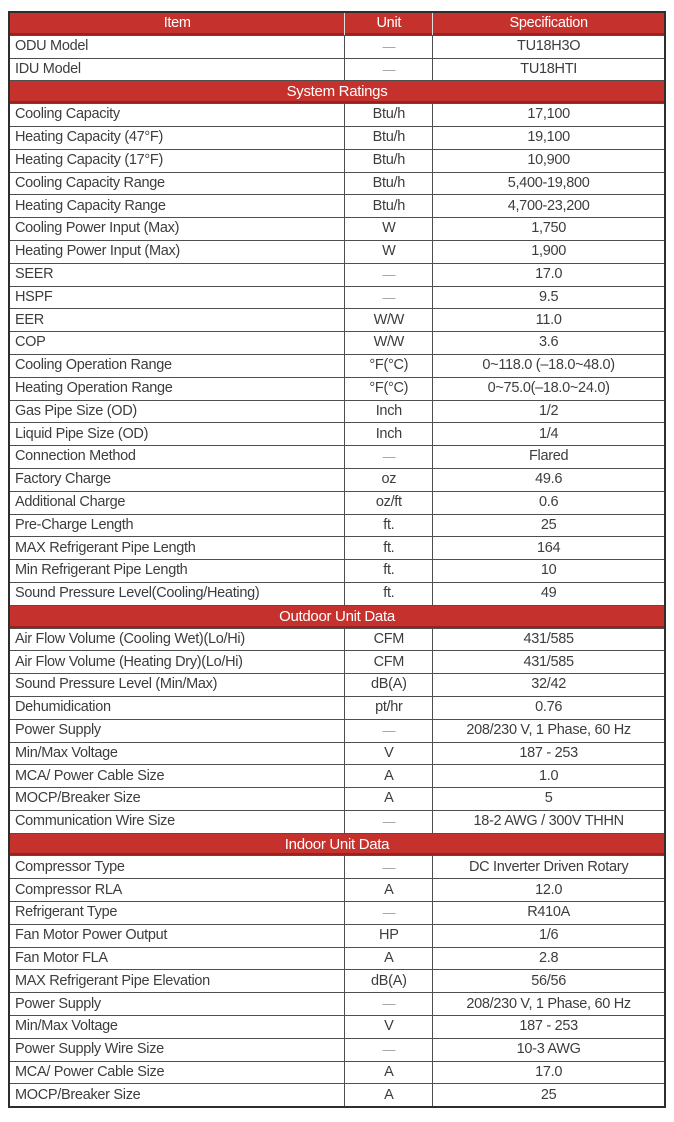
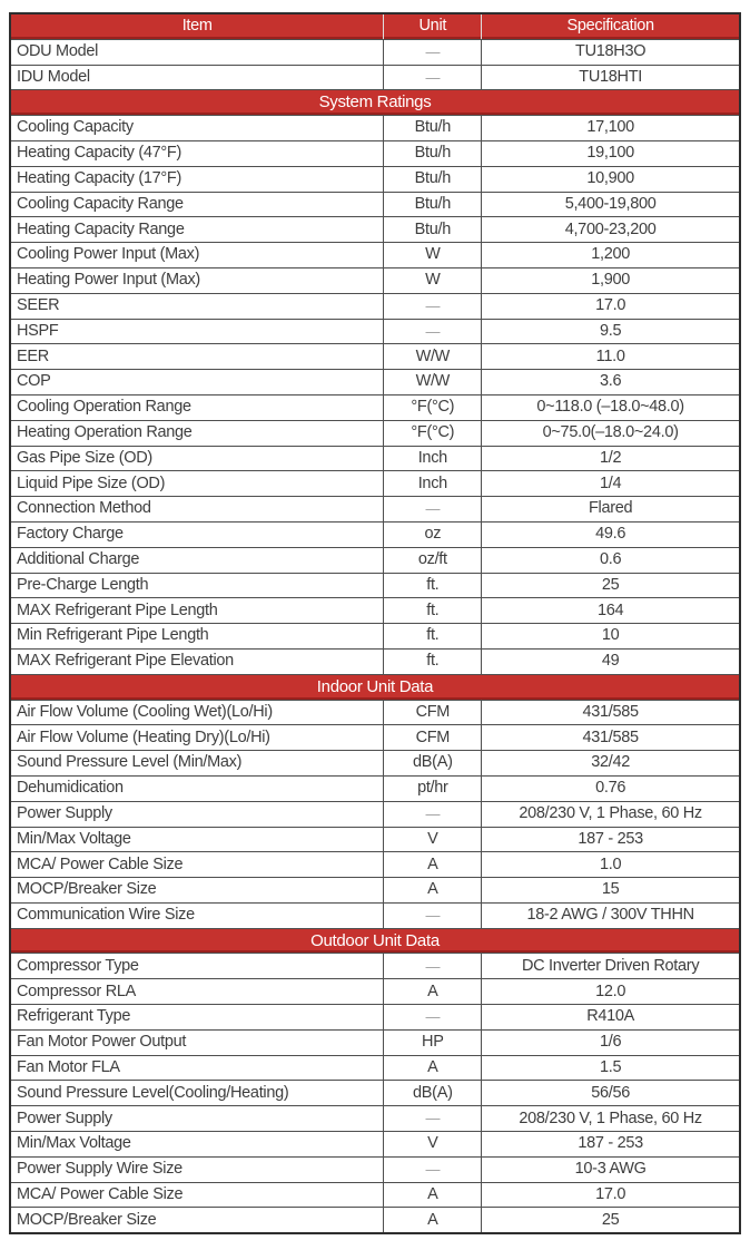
  Item	Unit	Specification
  ODU Model	—	TU18H3O
  IDU Model	—	TU18HTI
  System Ratings
  Cooling Capacity	Btu/h	17,100
  Heating Capacity (47°F)	Btu/h	19,100
  Heating Capacity (17°F)	Btu/h	10,900
  Cooling Capacity Range	Btu/h	5,400-19,800
  Heating Capacity Range	Btu/h	4,700-23,200
- Cooling Power Input (Max)	W	1,750
+ Cooling Power Input (Max)	W	1,200
  Heating Power Input (Max)	W	1,900
  SEER	—	17.0
  HSPF	—	9.5
  EER	W/W	11.0
  COP	W/W	3.6
  Cooling Operation Range	°F(°C)	0~118.0 (–18.0~48.0)
  Heating Operation Range	°F(°C)	0~75.0(–18.0~24.0)
  Gas Pipe Size (OD)	Inch	1/2
  Liquid Pipe Size (OD)	Inch	1/4
  Connection Method	—	Flared
  Factory Charge	oz	49.6
  Additional Charge	oz/ft	0.6
  Pre-Charge Length	ft.	25
  MAX Refrigerant Pipe Length	ft.	164
  Min Refrigerant Pipe Length	ft.	10
- Sound Pressure Level(Cooling/Heating)	ft.	49
+ MAX Refrigerant Pipe Elevation	ft.	49
- Outdoor Unit Data
+ Indoor Unit Data
  Air Flow Volume (Cooling Wet)(Lo/Hi)	CFM	431/585
  Air Flow Volume (Heating Dry)(Lo/Hi)	CFM	431/585
  Sound Pressure Level (Min/Max)	dB(A)	32/42
  Dehumidication	pt/hr	0.76
  Power Supply	—	208/230 V, 1 Phase, 60 Hz
  Min/Max Voltage	V	187 - 253
  MCA/ Power Cable Size	A	1.0
- MOCP/Breaker Size	A	5
+ MOCP/Breaker Size	A	15
  Communication Wire Size	—	18-2 AWG / 300V THHN
- Indoor Unit Data
+ Outdoor Unit Data
  Compressor Type	—	DC Inverter Driven Rotary
  Compressor RLA	A	12.0
  Refrigerant Type	—	R410A
  Fan Motor Power Output	HP	1/6
- Fan Motor FLA	A	2.8
+ Fan Motor FLA	A	1.5
- MAX Refrigerant Pipe Elevation	dB(A)	56/56
+ Sound Pressure Level(Cooling/Heating)	dB(A)	56/56
  Power Supply	—	208/230 V, 1 Phase, 60 Hz
  Min/Max Voltage	V	187 - 253
  Power Supply Wire Size	—	10-3 AWG
  MCA/ Power Cable Size	A	17.0
  MOCP/Breaker Size	A	25
